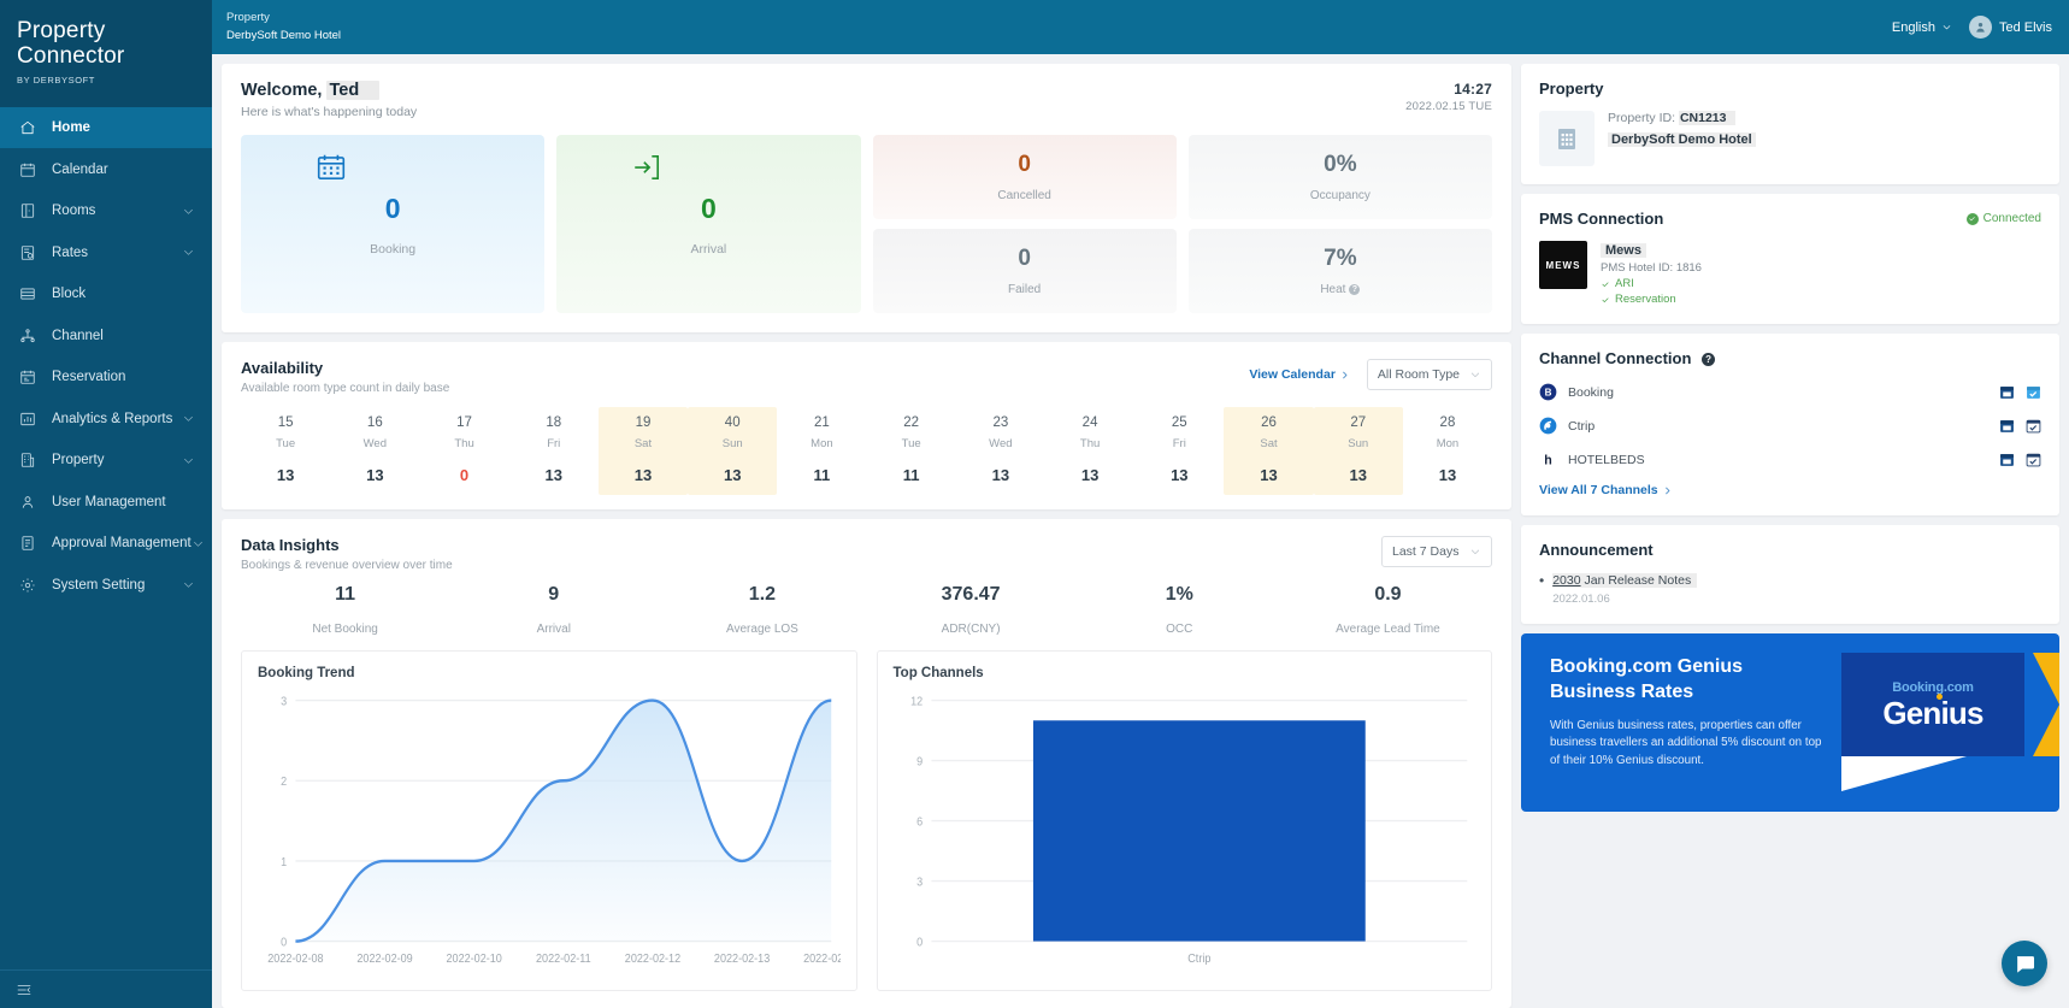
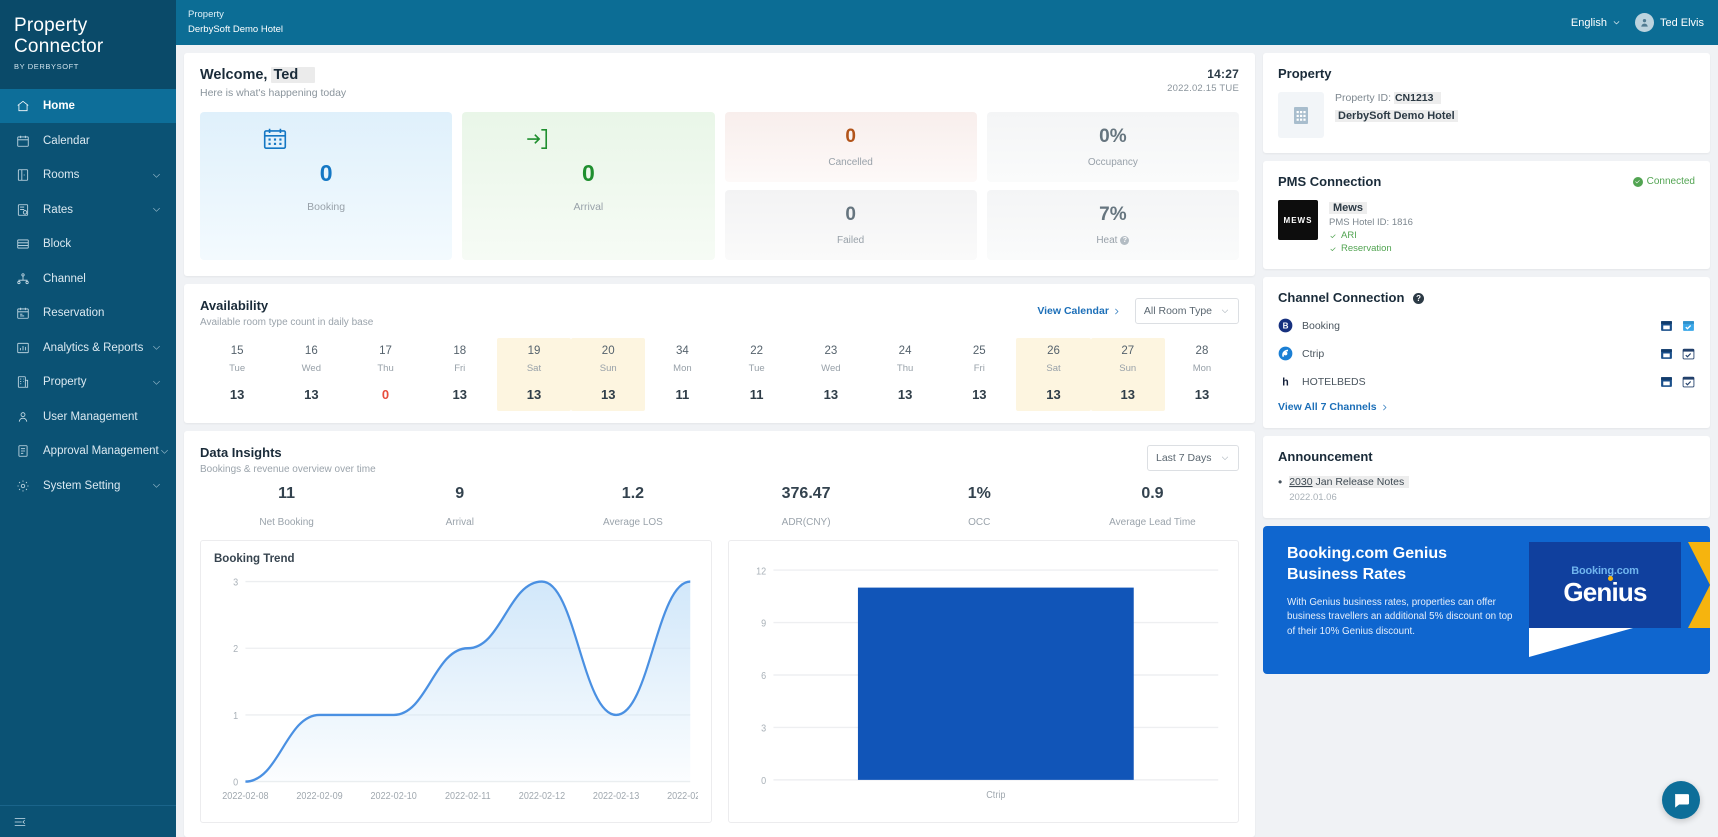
  Property Connector
  BY DERBYSOFT
  Home
  Calendar
  Rooms
  Rates
  Block
  Channel
  Reservation
  Analytics & Reports
  Property
  User Management
  Approval Management
  System Setting
  Property
  DerbySoft Demo Hotel
  English
  Ted Elvis
  Welcome, Ted
  Here is what's happening today
  14:27
  2022.02.15 TUE
  0
  Booking
  0
  Arrival
  0
  Cancelled
  0
  Failed
  0%
  Occupancy
  7%
  Heat
  Availability
  Available room type count in daily base
  View Calendar
  All Room Type
  15
  Tue
  13
  16
  Wed
  13
  17
  Thu
  0
  18
  Fri
  13
  19
  Sat
  13
- 40
+ 20
  Sun
  13
- 21
+ 34
  Mon
  11
  22
  Tue
  11
  23
  Wed
  13
  24
  Thu
  13
  25
  Fri
  13
  26
  Sat
  13
  27
  Sun
  13
  28
  Mon
  13
  Data Insights
  Bookings & revenue overview over time
  Last 7 Days
  11
  Net Booking
  9
  Arrival
  1.2
  Average LOS
  376.47
  ADR(CNY)
  1%
  OCC
  0.9
  Average Lead Time
  Booking Trend
  0
  1
  2
  3
  2022-02-08
  2022-02-09
  2022-02-10
  2022-02-11
  2022-02-12
  2022-02-13
- Top Channels
  0
  3
  6
  9
  12
  Ctrip
  Property
  Property ID: CN1213
  DerbySoft Demo Hotel
  PMS Connection
  Connected
  MEWS
  Mews
  PMS Hotel ID: 1816
  ARI
  Reservation
  Channel Connection ?
  B
  Booking
  Ctrip
  h
  HOTELBEDS
  View All 7 Channels
  Announcement
  •
  2030 Jan Release Notes
  2022.01.06
  Booking.com Genius
  Business Rates
  With Genius business rates, properties can offer business travellers an additional 5% discount on top of their 10% Genius discount.
  Booking.com
  Genius
